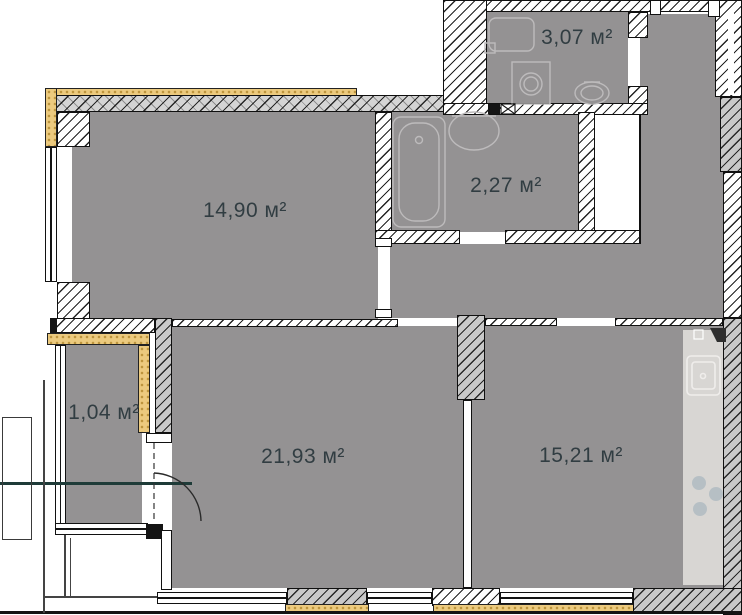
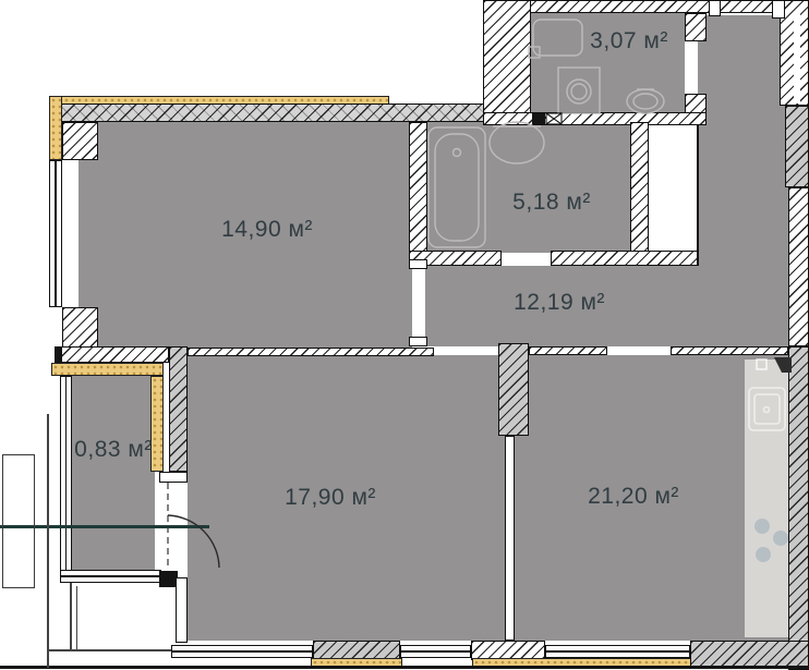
  3,07 м²
  14,90 м²
- 2,27 м²
+ 5,18 м²
+ 12,19 м²
- 1,04 м²
+ 0,83 м²
- 21,93 м²
+ 17,90 м²
- 15,21 м²
+ 21,20 м²
